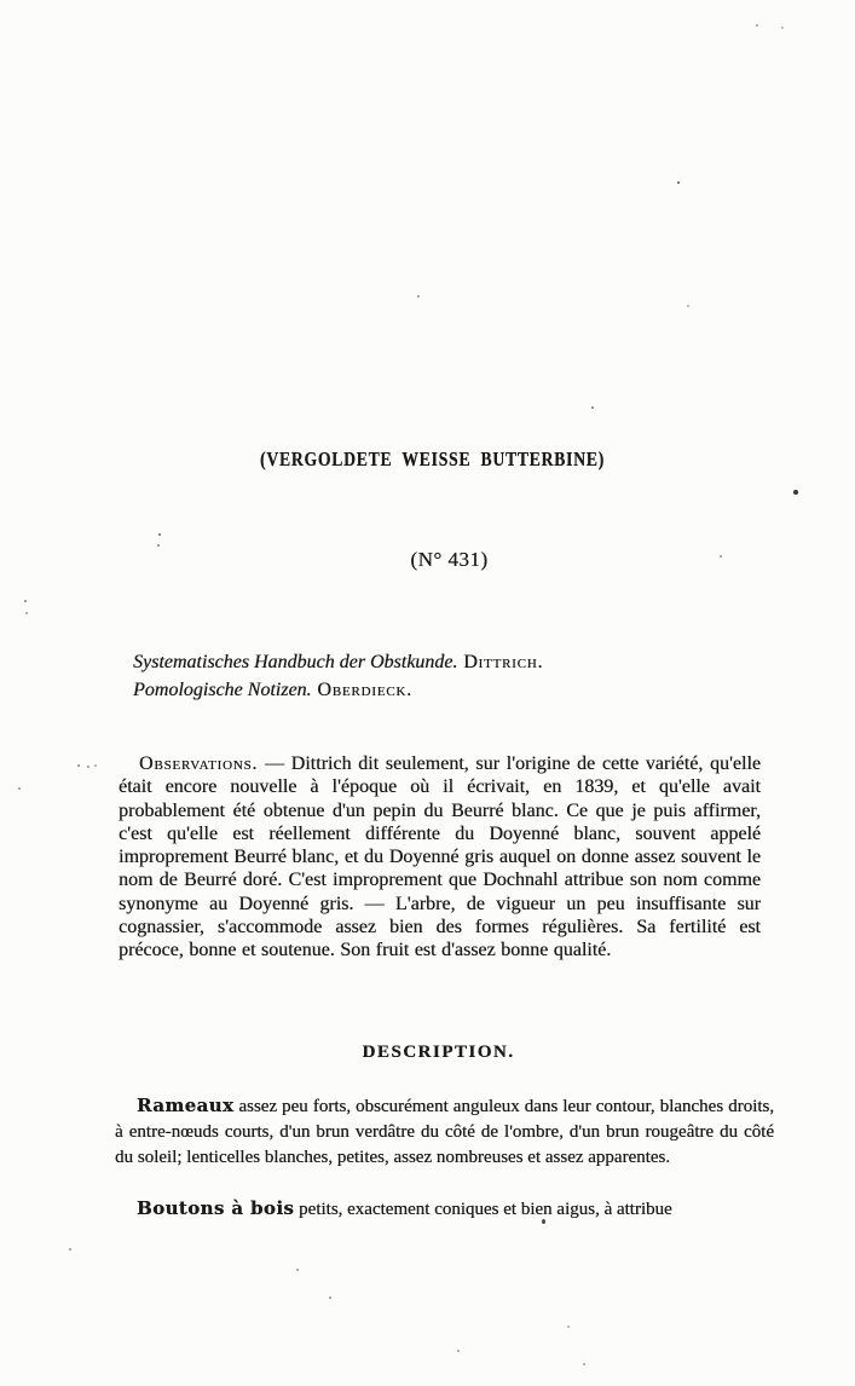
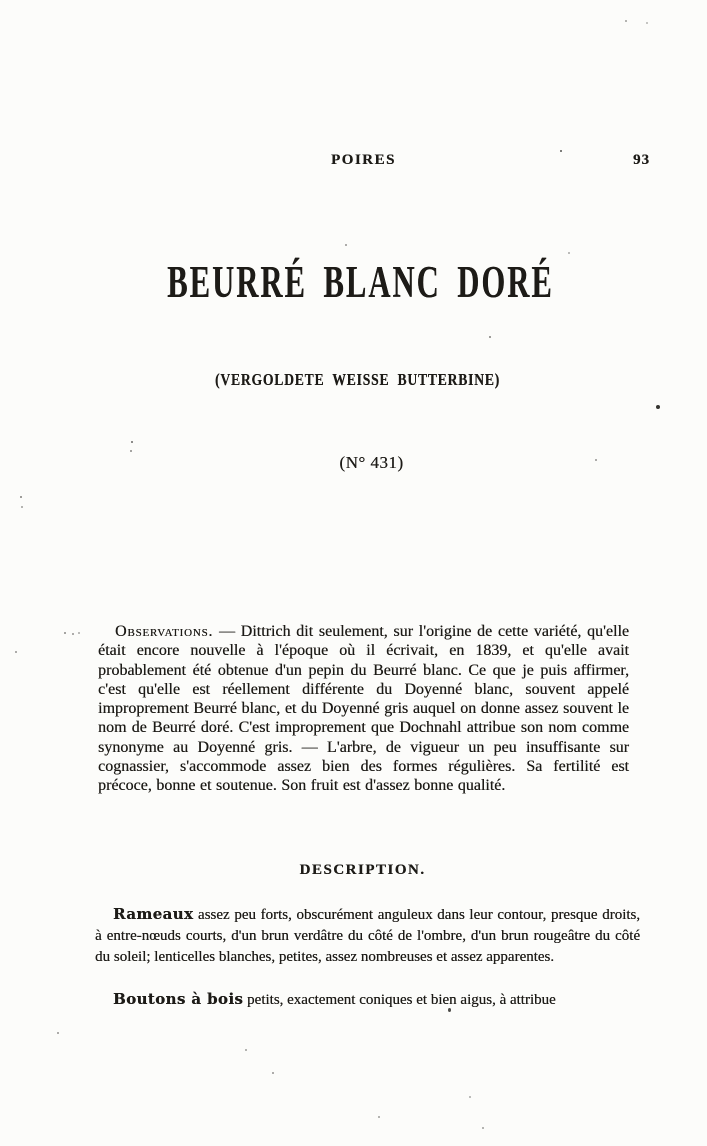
+ POIRES
+ 93
+ BEURRÉ BLANC DORÉ
  (VERGOLDETE WEISSE BUTTERBINE)
  (N° 431)
- Systematisches Handbuch der Obstkunde. Dittrich.
- Pomologische Notizen. Oberdieck.
  Observations. — Dittrich dit seulement, sur l'origine de cette variété, qu'elle était encore nouvelle à l'époque où il écrivait, en 1839, et qu'elle avait probablement été obtenue d'un pepin du Beurré blanc. Ce que je puis affirmer, c'est qu'elle est réellement différente du Doyenné blanc, souvent appelé improprement Beurré blanc, et du Doyenné gris auquel on donne assez souvent le nom de Beurré doré. C'est improprement que Dochnahl attribue son nom comme synonyme au Doyenné gris. — L'arbre, de vigueur un peu insuffisante sur cognassier, s'accommode assez bien des formes régulières. Sa fertilité est précoce, bonne et soutenue. Son fruit est d'assez bonne qualité.
  DESCRIPTION.
- Rameaux assez peu forts, obscurément anguleux dans leur contour, blanches droits, à entre-nœuds courts, d'un brun verdâtre du côté de l'ombre, d'un brun rougeâtre du côté du soleil; lenticelles blanches, petites, assez nombreuses et assez apparentes.
+ Rameaux assez peu forts, obscurément anguleux dans leur contour, presque droits, à entre-nœuds courts, d'un brun verdâtre du côté de l'ombre, d'un brun rougeâtre du côté du soleil; lenticelles blanches, petites, assez nombreuses et assez apparentes.
  Boutons à bois petits, exactement coniques et bien aigus, à attribue
